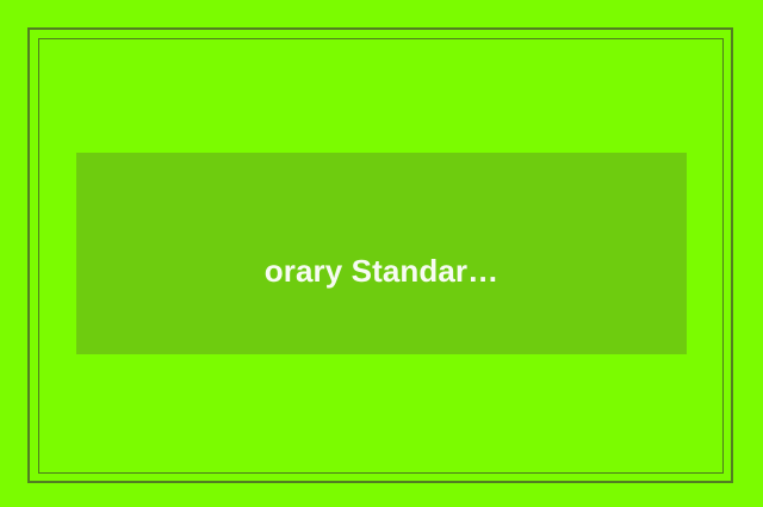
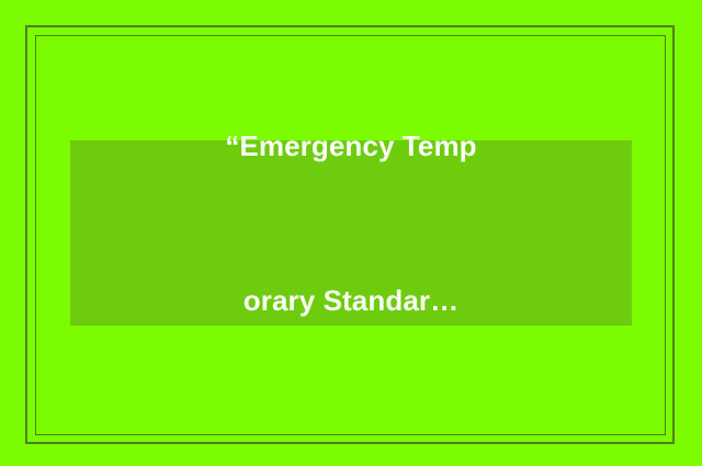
+ “Emergency Temp
  orary Standar…
